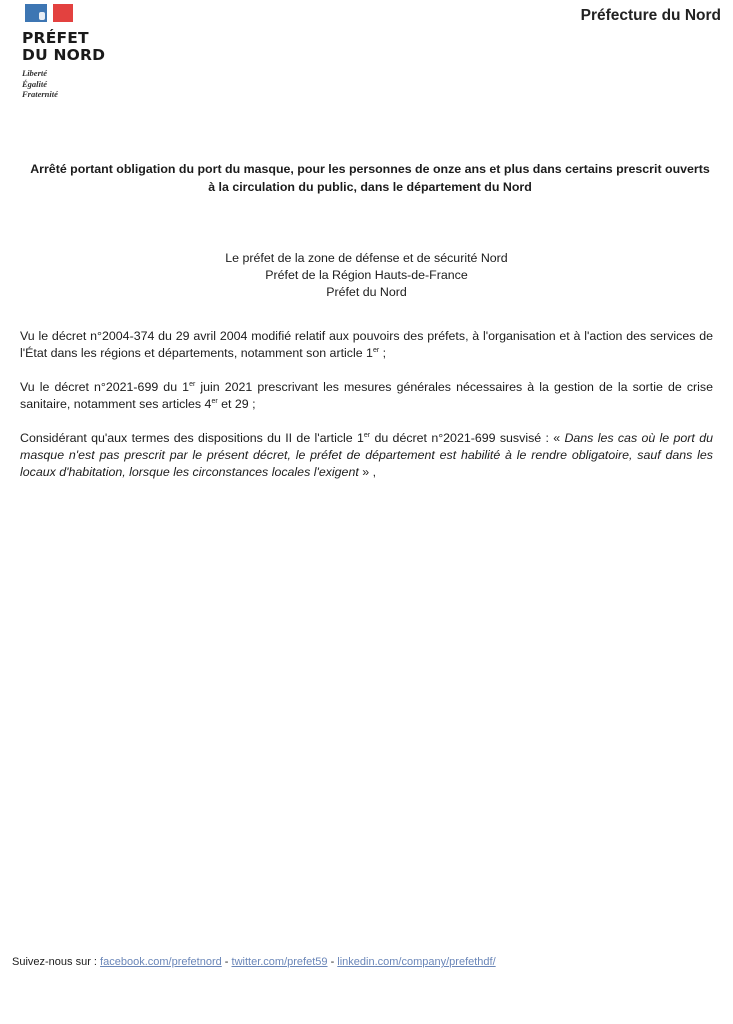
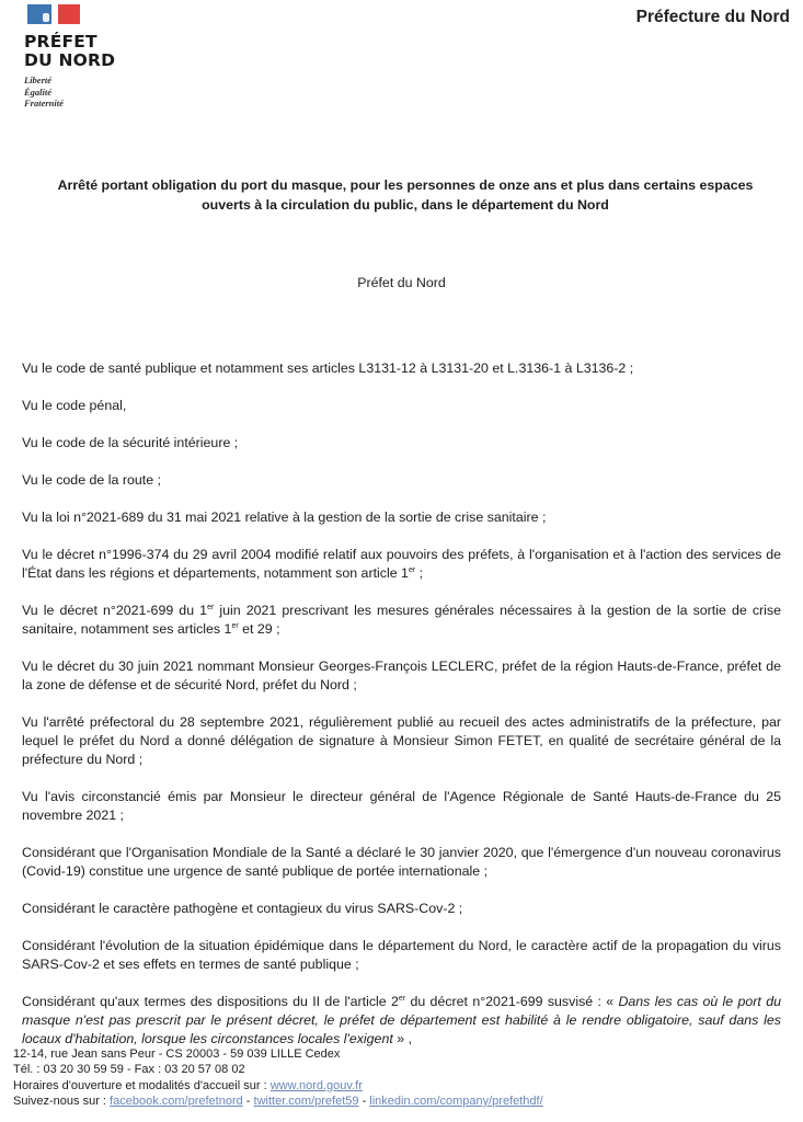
  PRÉFET
  DU NORD
  Liberté
  Égalité
  Fraternité
  Préfecture du Nord
- Arrêté portant obligation du port du masque, pour les personnes de onze ans et plus dans certains prescrit ouverts à la circulation du public, dans le département du Nord
+ Arrêté portant obligation du port du masque, pour les personnes de onze ans et plus dans certains espaces ouverts à la circulation du public, dans le département du Nord
- Le préfet de la zone de défense et de sécurité Nord
- Préfet de la Région Hauts-de-France
  Préfet du Nord
+ Vu le code de santé publique et notamment ses articles L3131-12 à L3131-20 et L.3136-1 à L3136-2 ;
+ Vu le code pénal,
+ Vu le code de la sécurité intérieure ;
+ Vu le code de la route ;
+ Vu la loi n°2021-689 du 31 mai 2021 relative à la gestion de la sortie de crise sanitaire ;
- Vu le décret n°2004-374 du 29 avril 2004 modifié relatif aux pouvoirs des préfets, à l'organisation et à l'action des services de l'État dans les régions et départements, notamment son article 1 ;
+ Vu le décret n°1996-374 du 29 avril 2004 modifié relatif aux pouvoirs des préfets, à l'organisation et à l'action des services de l'État dans les régions et départements, notamment son article 1 ;
- Vu le décret n°2021-699 du 1 juin 2021 prescrivant les mesures générales nécessaires à la gestion de la sortie de crise sanitaire, notamment ses articles 4 et 29 ;
+ Vu le décret n°2021-699 du 1 juin 2021 prescrivant les mesures générales nécessaires à la gestion de la sortie de crise sanitaire, notamment ses articles 1 et 29 ;
+ Vu le décret du 30 juin 2021 nommant Monsieur Georges-François LECLERC, préfet de la région Hauts-de-France, préfet de la zone de défense et de sécurité Nord, préfet du Nord ;
+ Vu l'arrêté préfectoral du 28 septembre 2021, régulièrement publié au recueil des actes administratifs de la préfecture, par lequel le préfet du Nord a donné délégation de signature à Monsieur Simon FETET, en qualité de secrétaire général de la préfecture du Nord ;
+ Vu l'avis circonstancié émis par Monsieur le directeur général de l'Agence Régionale de Santé Hauts-de-France du 25 novembre 2021 ;
+ Considérant que l'Organisation Mondiale de la Santé a déclaré le 30 janvier 2020, que l'émergence d'un nouveau coronavirus (Covid-19) constitue une urgence de santé publique de portée internationale ;
+ Considérant le caractère pathogène et contagieux du virus SARS-Cov-2 ;
+ Considérant l'évolution de la situation épidémique dans le département du Nord, le caractère actif de la propagation du virus SARS-Cov-2 et ses effets en termes de santé publique ;
- Considérant qu'aux termes des dispositions du II de l'article 1 du décret n°2021-699 susvisé : « Dans les cas où le port du masque n'est pas prescrit par le présent décret, le préfet de département est habilité à le rendre obligatoire, sauf dans les locaux d'habitation, lorsque les circonstances locales l'exigent » ,
+ Considérant qu'aux termes des dispositions du II de l'article 2 du décret n°2021-699 susvisé : « Dans les cas où le port du masque n'est pas prescrit par le présent décret, le préfet de département est habilité à le rendre obligatoire, sauf dans les locaux d'habitation, lorsque les circonstances locales l'exigent » ,
+ 12-14, rue Jean sans Peur - CS 20003 - 59 039 LILLE Cedex
+ Tél. : 03 20 30 59 59 - Fax : 03 20 57 08 02
+ Horaires d'ouverture et modalités d'accueil sur : www.nord.gouv.fr
  Suivez-nous sur : facebook.com/prefetnord - twitter.com/prefet59 - linkedin.com/company/prefethdf/
